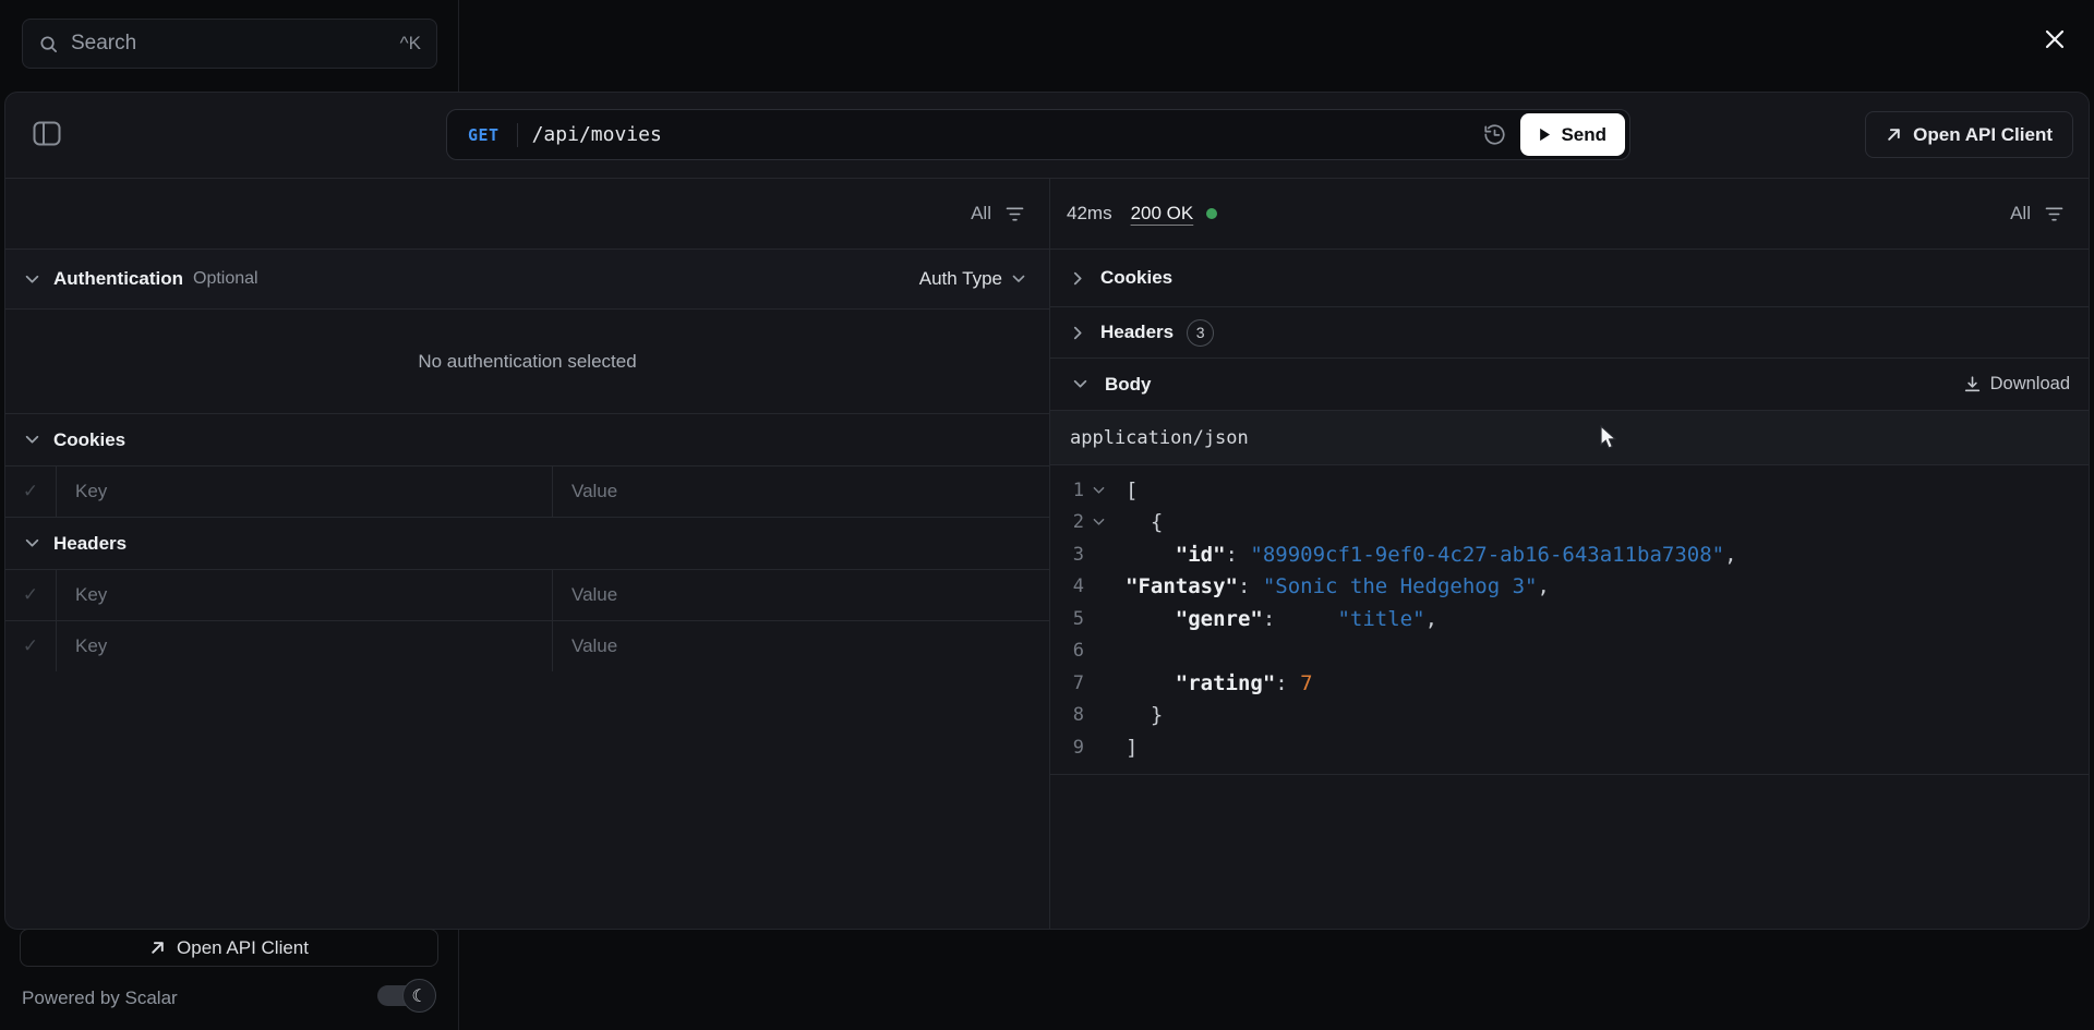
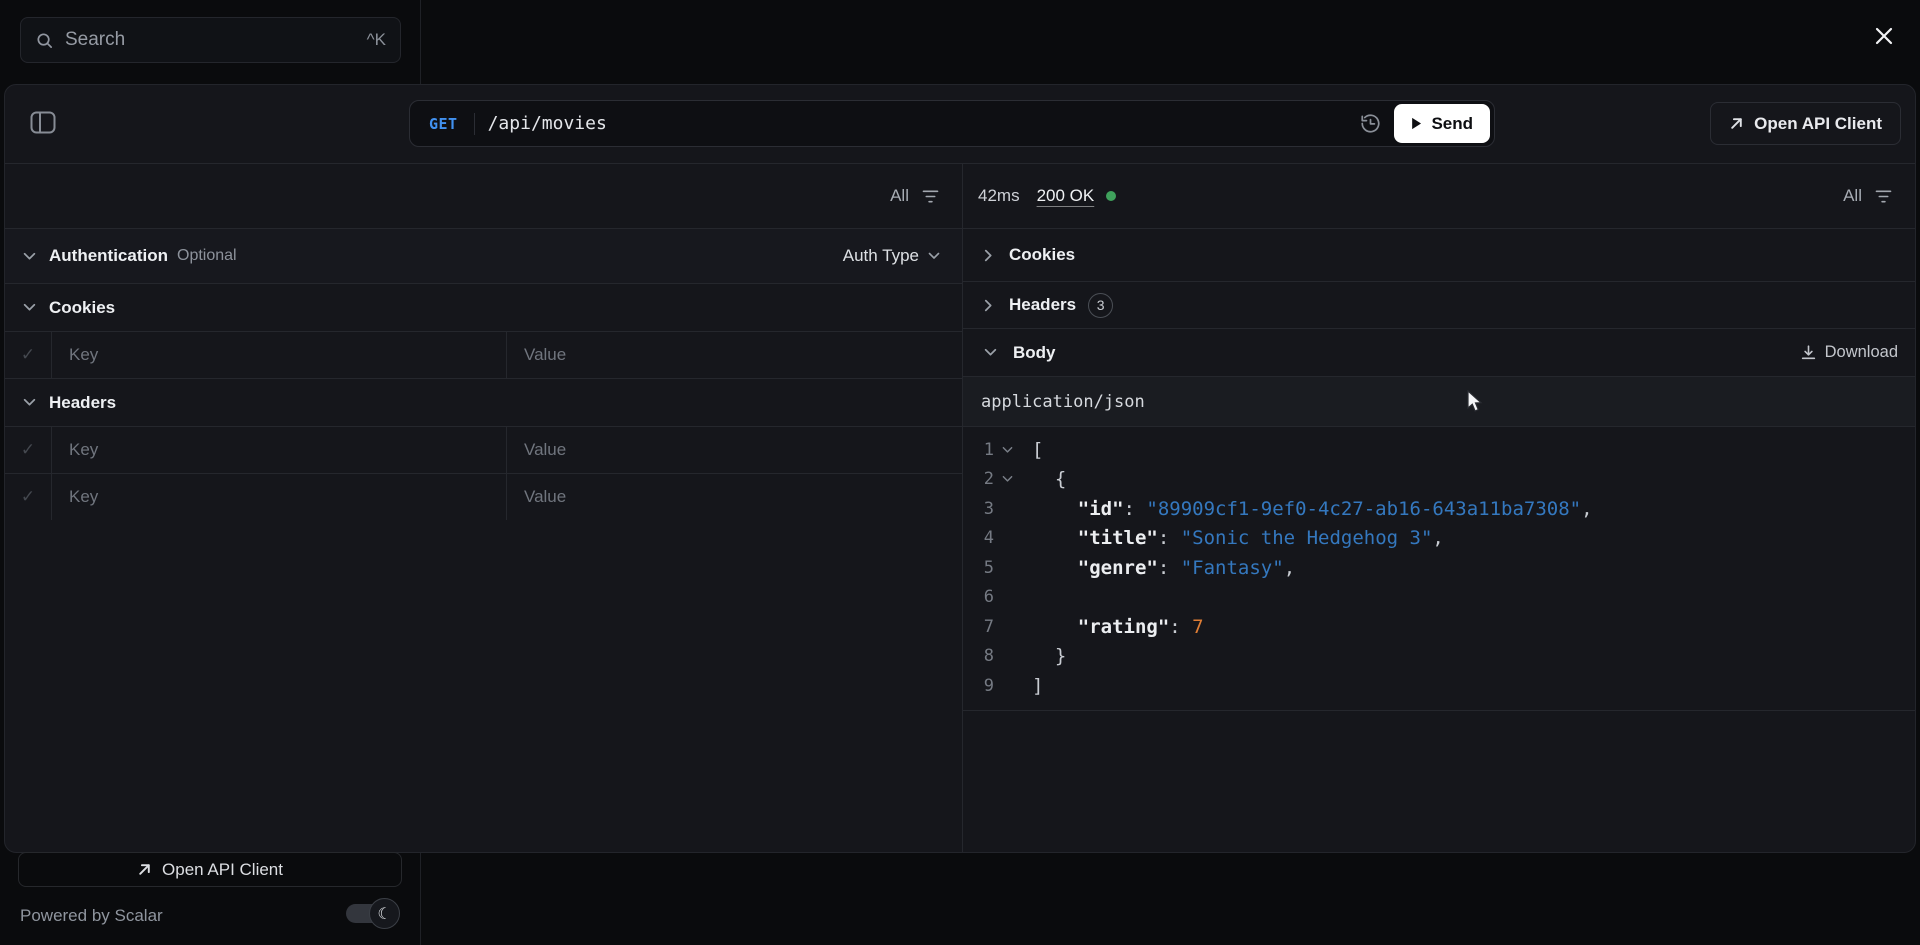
  Search
  ^K
  GET
  /api/movies
  Send
  Open API Client
  All
  Authentication
  Optional
  Auth Type
- No authentication selected
  Cookies
  ✓
  Key
  Value
  Headers
  ✓
  Key
  Value
  ✓
  Key
  Value
  42ms
  200 OK
  All
  Cookies
  Headers
  3
  Body
  Download
  application/json
  1
  [
  2
  {
  3
  "id": "89909cf1-9ef0-4c27-ab16-643a11ba7308",
  4
- "Fantasy": "Sonic the Hedgehog 3",
+ "title": "Sonic the Hedgehog 3",
  5
- "genre": "title",
+ "genre": "Fantasy",
  6
  7
  "rating": 7
  8
  }
  9
  ]
  Open API Client
  Powered by Scalar
  ☾
